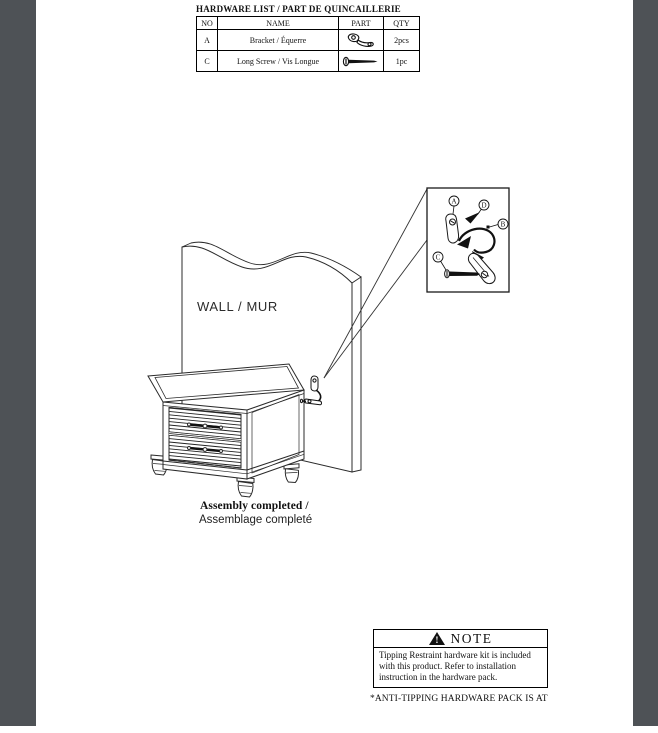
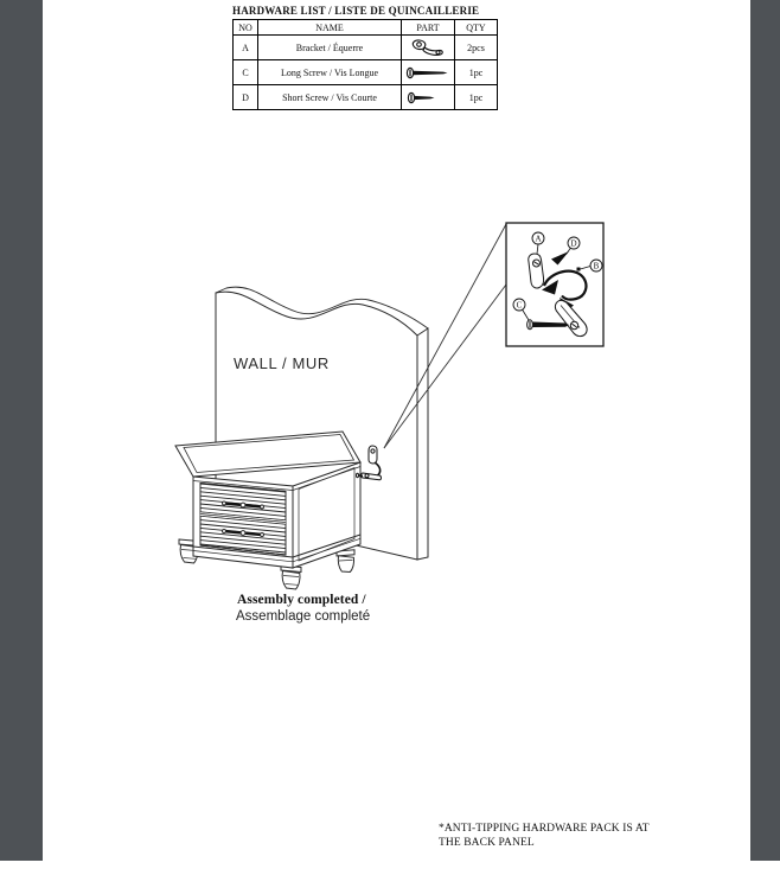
- HARDWARE LIST / PART DE QUINCAILLERIE
+ HARDWARE LIST / LISTE DE QUINCAILLERIE
  NO	NAME	PART	QTY
  A	Bracket / Équerre		2pcs
  C	Long Screw / Vis Longue		1pc
+ D	Short Screw / Vis Courte		1pc
  A
  D
  B
  C
  WALL / MUR
  Assembly completed /
  Assemblage completé
- !
- NOTE
- Tipping Restraint hardware kit is included
- with this product. Refer to installation
- instruction in the hardware pack.
  *ANTI-TIPPING HARDWARE PACK IS AT
+ THE BACK PANEL
